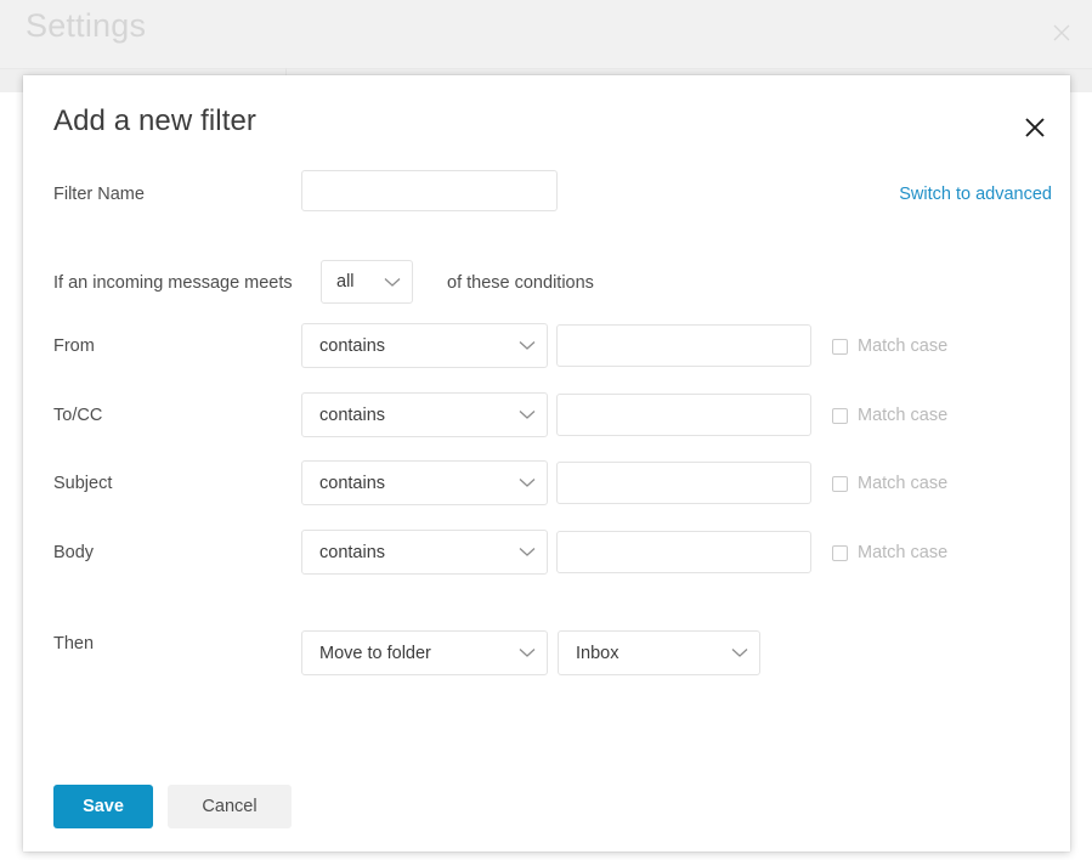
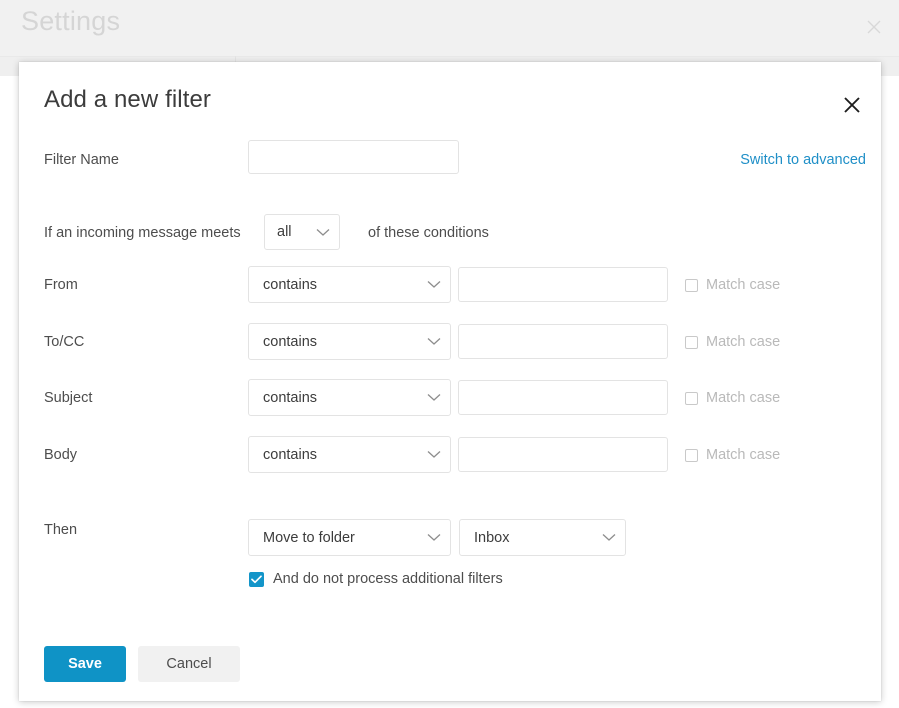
  Settings
  Add a new filter
  Filter Name
  Switch to advanced
  If an incoming message meets
  all
  of these conditions
  From
  contains
  Match case
  To/CC
  contains
  Match case
  Subject
  contains
  Match case
  Body
  contains
  Match case
  Then
  Move to folder
  Inbox
+ And do not process additional filters
  Save
  Cancel
